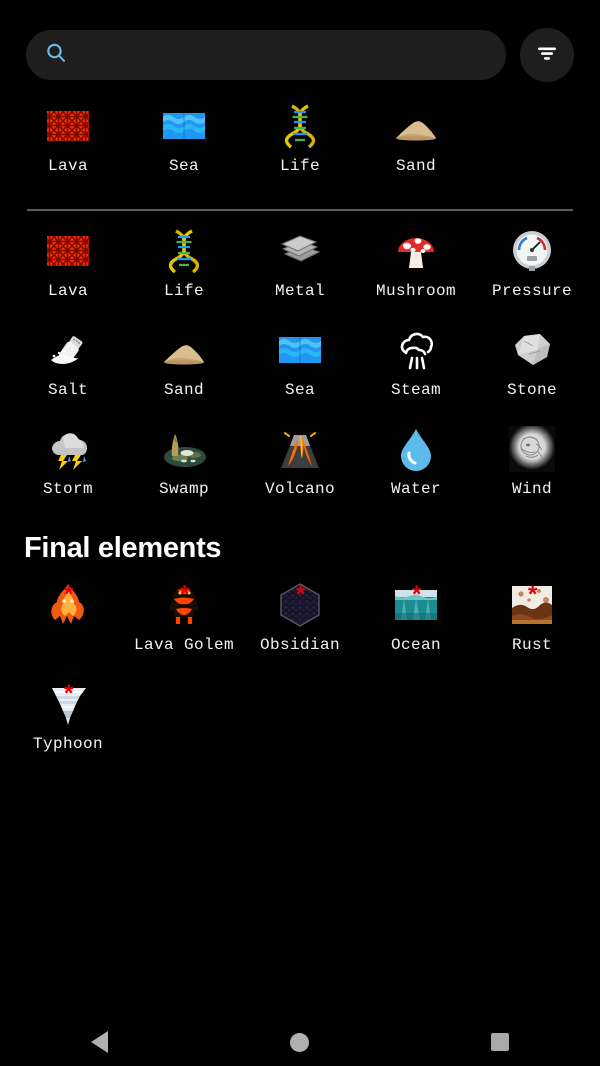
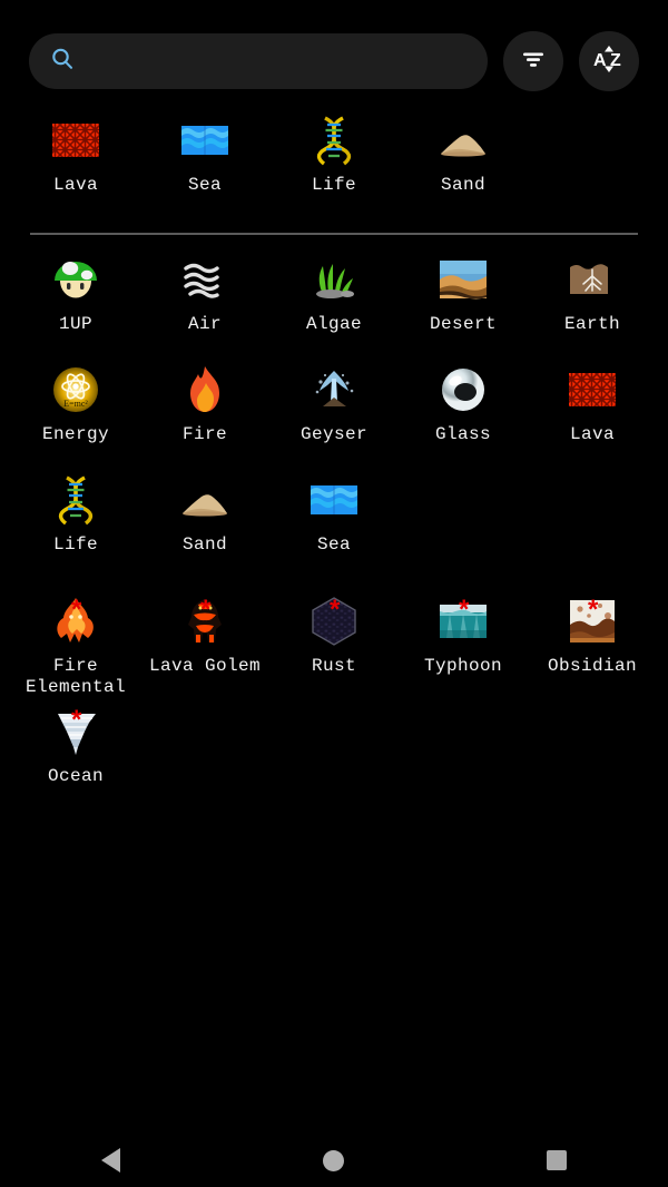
+ A
+ Z
  Lava
  Sea
  Life
  Sand
+ 1UP
+ Air
+ Algae
+ Desert
+ Earth
+ E=mc²
+ Energy
+ Fire
+ Geyser
+ Glass
  Lava
  Life
- Metal
- Mushroom
- Pressure
- Salt
  Sand
  Sea
- Steam
- Stone
- Storm
- Swamp
- Volcano
- Water
- Wind
- Final elements
  *
+ Fire Elemental
  *
  Lava Golem
  *
- Obsidian
+ Rust
  *
- Ocean
+ Typhoon
  *
- Rust
+ Obsidian
  *
- Typhoon
+ Ocean
